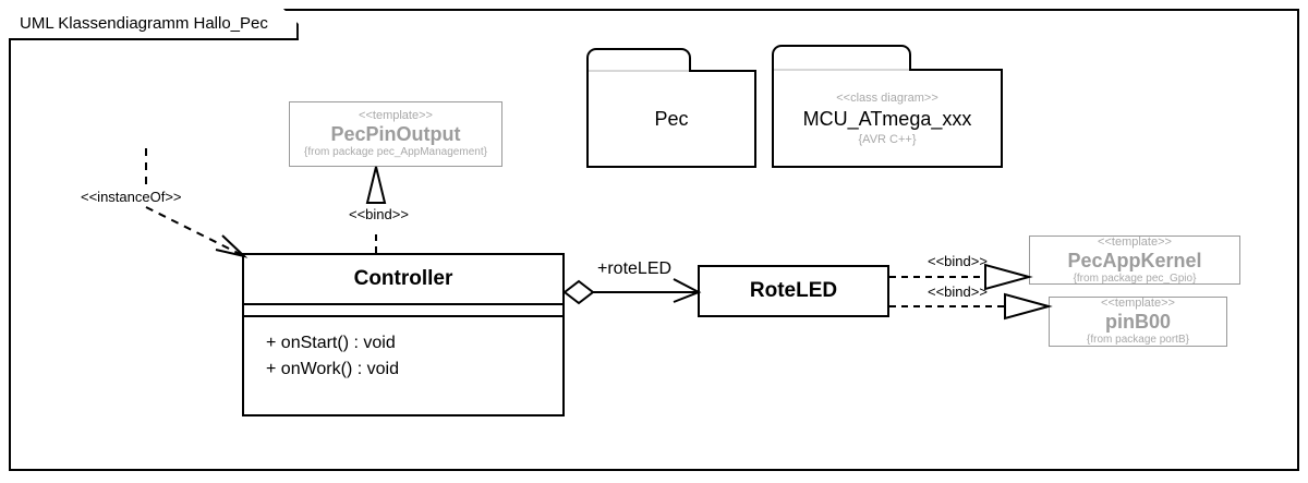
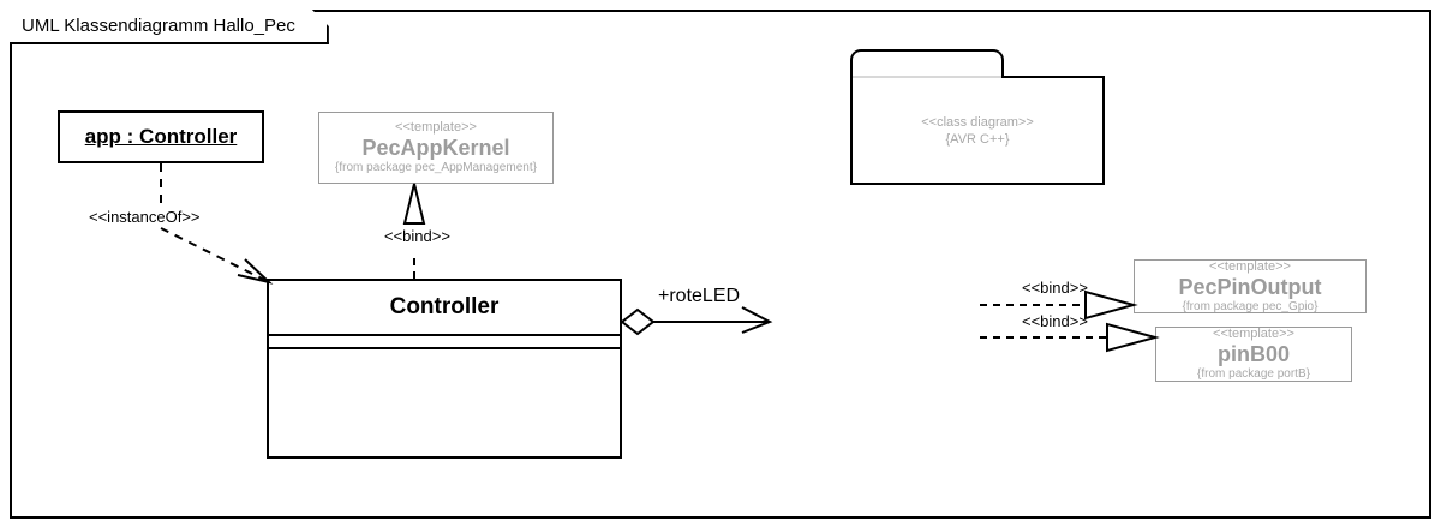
  UML Klassendiagramm Hallo_Pec
+ app : Controller
  <<template>>
- PecPinOutput
+ PecAppKernel
  {from package pec_AppManagement}
- Pec
  <<class diagram>>
- MCU_ATmega_xxx
  {AVR C++}
  Controller
- + onStart() : void
- + onWork() : void
- RoteLED
  <<template>>
- PecAppKernel
+ PecPinOutput
  {from package pec_Gpio}
  <<template>>
  pinB00
  {from package portB}
  <<instanceOf>>
  <<bind>>
  +roteLED
  <<bind>>
  <<bind>>
